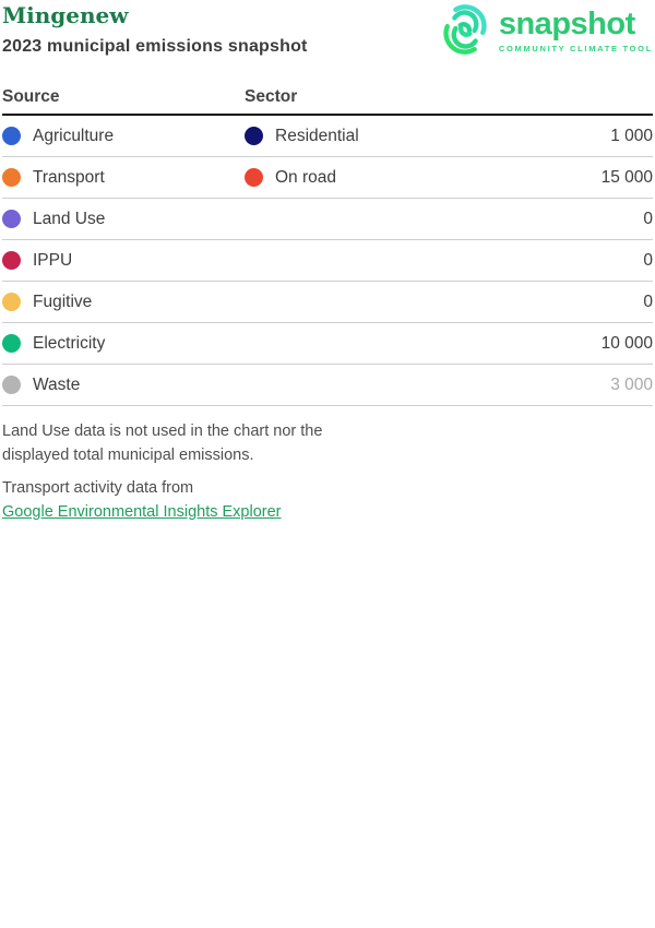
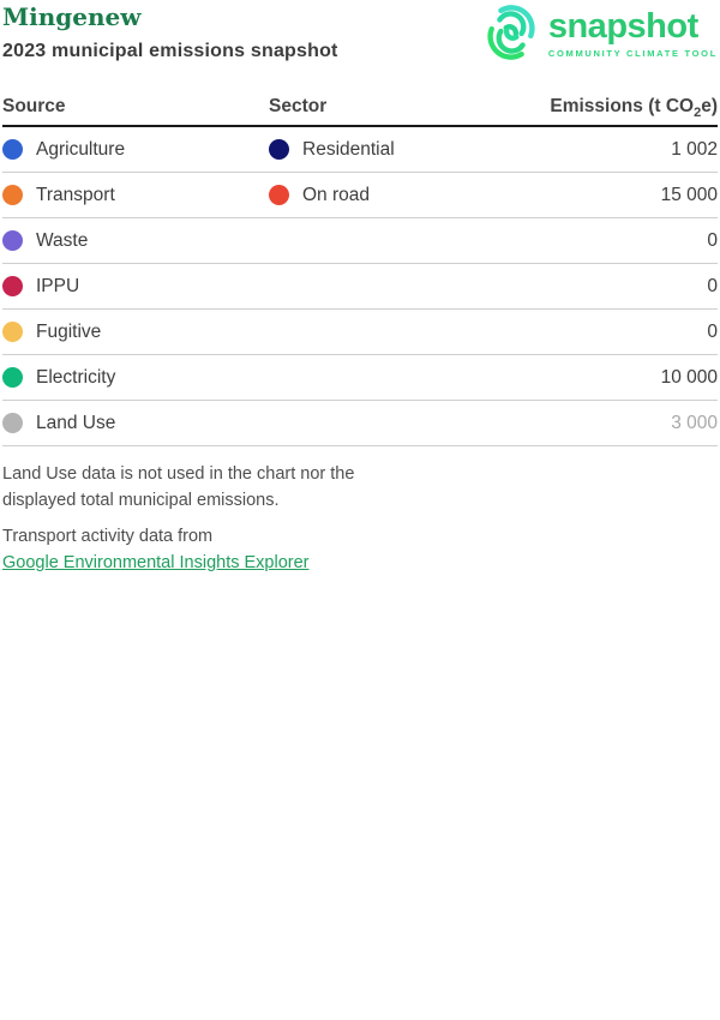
  Mingenew
  2023 municipal emissions snapshot
  snapshot
  COMMUNITY CLIMATE TOOL
  Source
  Sector
+ Emissions (t CO2e)
  Agriculture
  Residential
- 1 000
+ 1 002
  Transport
  On road
  15 000
- Land Use
+ Waste
  0
  IPPU
  0
  Fugitive
  0
  Electricity
  10 000
- Waste
+ Land Use
  3 000
  Land Use data is not used in the chart nor the displayed total municipal emissions.
  Transport activity data from
  Google Environmental Insights Explorer
